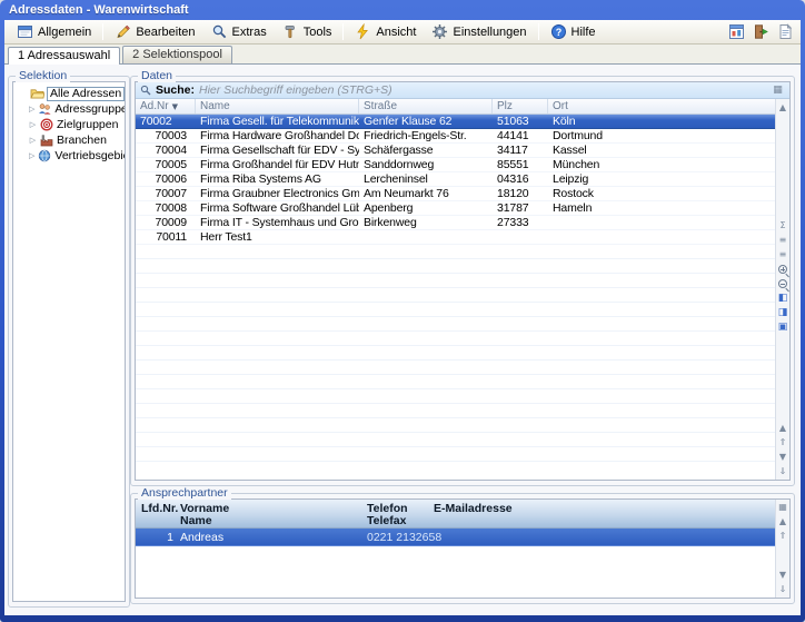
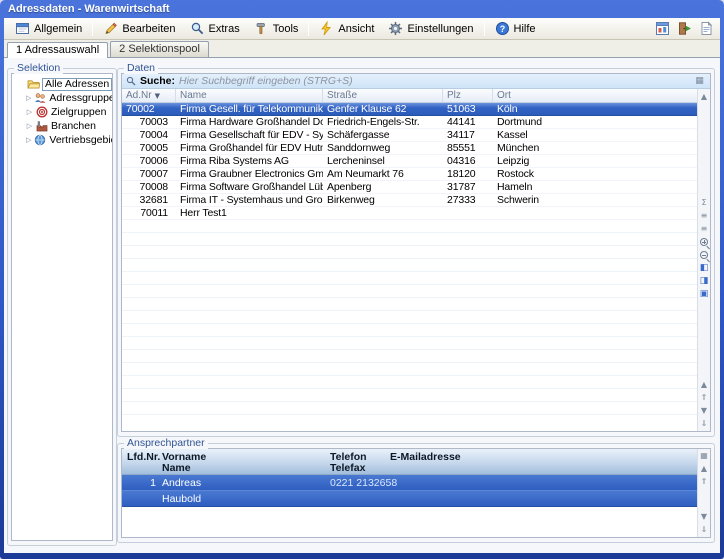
  Adressdaten - Warenwirtschaft
  Allgemein
  Bearbeiten
  Extras
  Tools
  Ansicht
  Einstellungen
  ?
  Hilfe
  1 Adressauswahl
  2 Selektionspool
  Selektion
  Alle Adressen
  ▷
  Adressgruppe
  ▷
  Zielgruppen
  ▷
  Branchen
  ▷
  Vertriebsgebi
  Daten
  Suche:
  Hier Suchbegriff eingeben (STRG+S)
  ▦
  Ad.Nr ▼
  Name
  Straße
  Plz
  Ort
  70002
  Firma Gesell. für Telekommunik
  Genfer Klause 62
  51063
  Köln
  70003
  Firma Hardware Großhandel Do
  Friedrich-Engels-Str.
  44141
  Dortmund
  70004
  Firma Gesellschaft für EDV - Sy
  Schäfergasse
  34117
  Kassel
  70005
  Firma Großhandel für EDV Hutn
  Sanddornweg
  85551
  München
  70006
  Firma Riba Systems AG
  Lercheninsel
  04316
  Leipzig
  70007
  Firma Graubner Electronics Gm
  Am Neumarkt 76
  18120
  Rostock
  70008
  Firma Software Großhandel Lüb
  Apenberg
  31787
  Hameln
- 70009
+ 32681
  Firma IT - Systemhaus und Gro
  Birkenweg
  27333
+ Schwerin
  70011
  Herr Test1
  ▲
  Σ
  ≡
  ≡
  ◧
  ◨
  ▣
  ▲
  ⇑
  ▼
  ⇓
  Ansprechpartner
  Lfd.Nr.
  Vorname
  Name
  Telefon
  Telefax
  E-Mailadresse
  1
  Andreas
  0221 2132658
+ Haubold
  ▦
  ▲
  ⇑
  ▼
  ⇓
